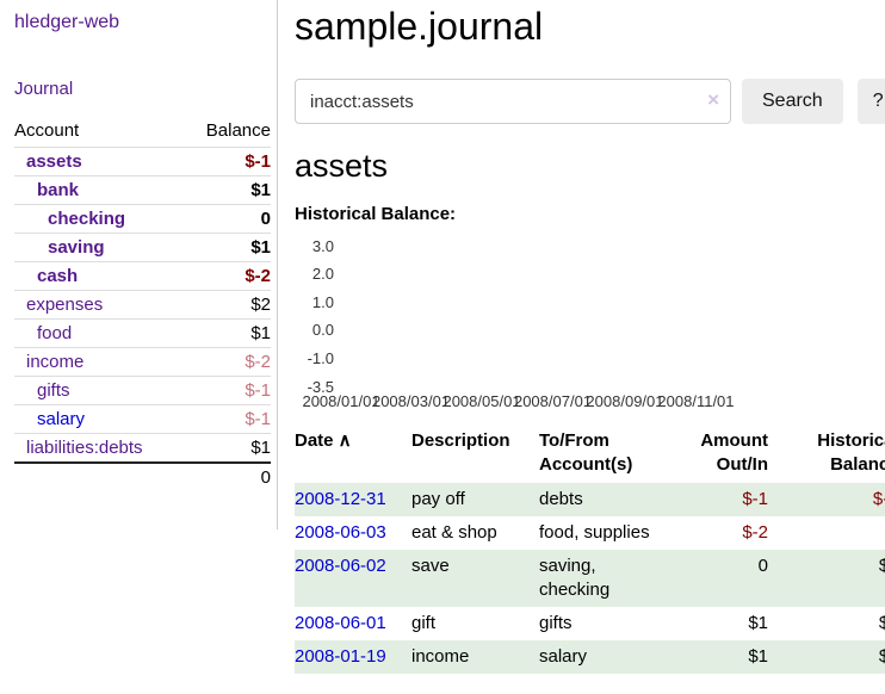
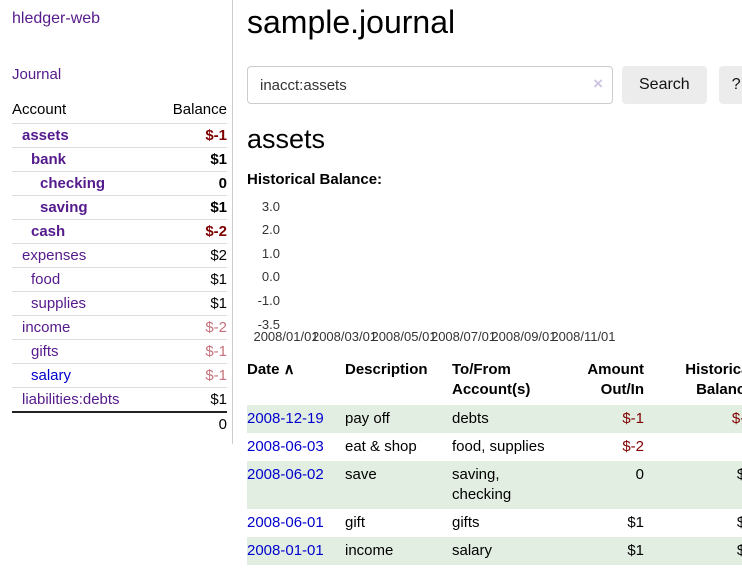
  hledger-web
  Journal
  Account	Balance
  assets	$-1
  bank	$1
  checking	0
  saving	$1
  cash	$-2
  expenses	$2
  food	$1
+ supplies	$1
  income	$-2
  gifts	$-1
  salary	$-1
  liabilities:debts	$1
  	0
  sample.journal
  inacct:assets
  ×
  Search
  ?
  assets
  Historical Balance:
  3.0
  2.0
  1.0
  0.0
  -1.0
  -3.5
  2008/01/01
  2008/03/01
  2008/05/01
  2008/07/01
  2008/09/01
  2008/11/01
  Date ∧	Description	To/From Account(s)	Amount Out/In	Historic Balanc
- 2008-12-31	pay off	debts	$-1	$
+ 2008-12-19	pay off	debts	$-1	$
  2008-06-03	eat & shop	food, supplies	$-2
  2008-06-02	save	saving, checking	0	$
  2008-06-01	gift	gifts	$1	$
- 2008-01-19	income	salary	$1	$
+ 2008-01-01	income	salary	$1	$
